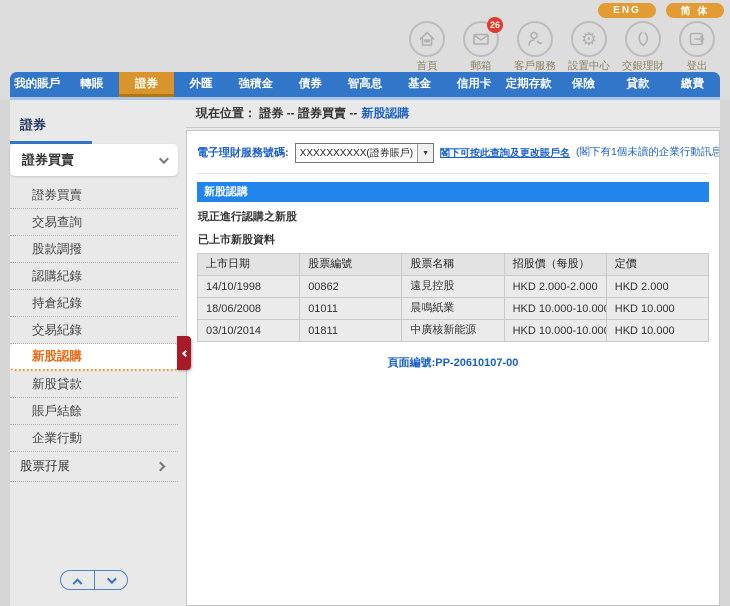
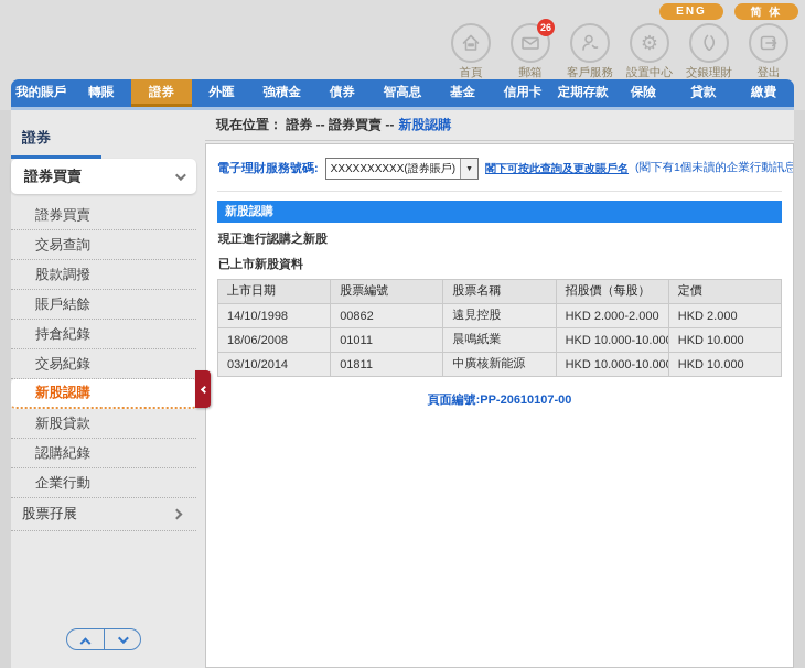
  ENG
  简 体
  首頁
  26
  郵箱
  客戶服務
  ⚙
  設置中心
  交銀理財
  登出
  我的賬戶
  轉賬
  證券
  外匯
  強積金
  債券
  智高息
  基金
  信用卡
  定期存款
  保險
  貸款
  繳費
  證券
  證券買賣
  證券買賣
  交易查詢
  股款調撥
- 認購紀錄
+ 賬戶結餘
  持倉紀錄
  交易紀錄
  新股認購
  新股貸款
- 賬戶結餘
+ 認購紀錄
  企業行動
  股票孖展
  現在位置：
  證券 -- 證券買賣 --
  新股認購
  電子理財服務號碼:
  XXXXXXXXXX(證券賬戶)
  閣下可按此查詢及更改賬戶名
  (閣下有1個未讀的企業行動訊息
  新股認購
  現正進行認購之新股
  已上市新股資料
  上市日期	股票編號	股票名稱	招股價（每股）	定價
  14/10/1998	00862	遠見控股	HKD 2.000-2.000	HKD 2.000
  18/06/2008	01011	晨鳴紙業	HKD 10.000-10.00	HKD 10.000
  03/10/2014	01811	中廣核新能源	HKD 10.000-10.00	HKD 10.000
  頁面編號:PP-20610107-00
